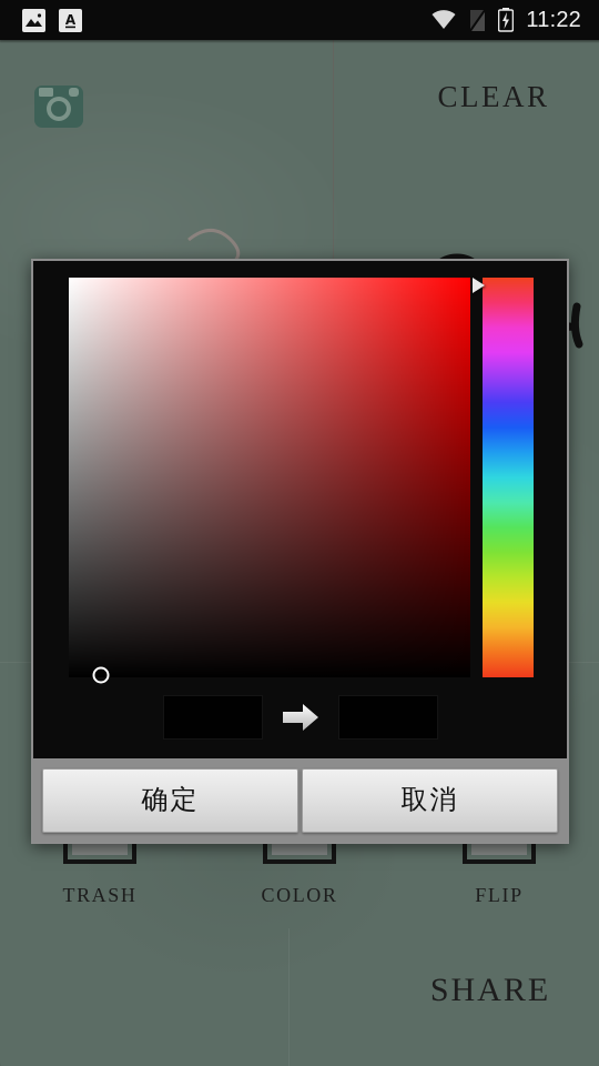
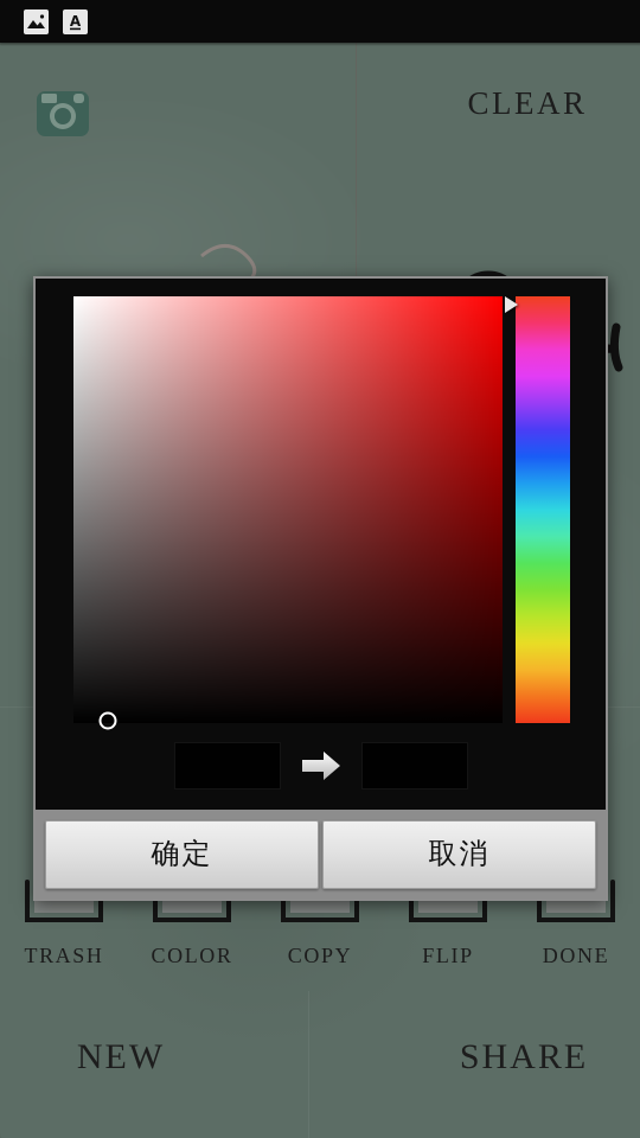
  CLEAR
  TRASH
  COLOR
+ COPY
  FLIP
+ DONE
+ NEW
  SHARE
  确定
  取消
  A
- 11:22
